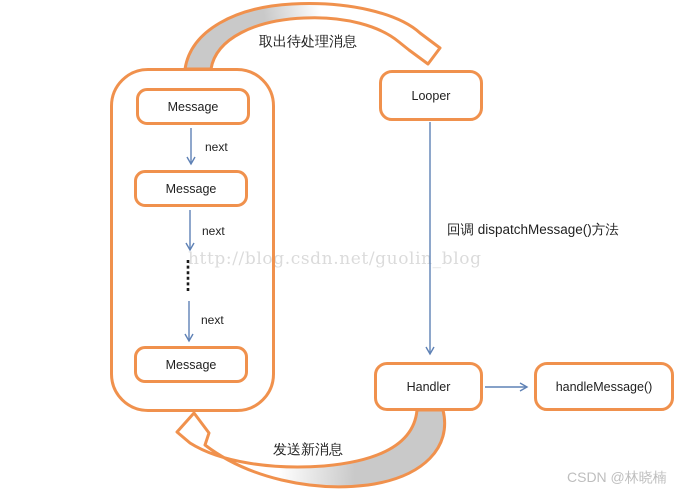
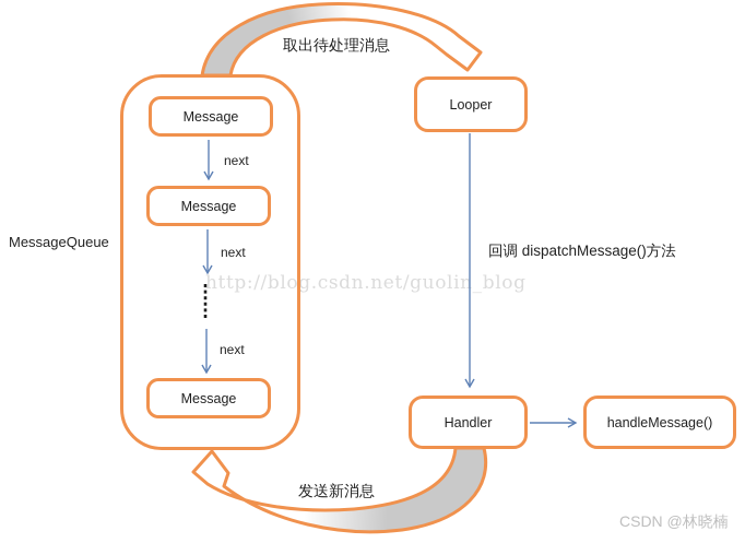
  http://blog.csdn.net/guolin_blog
  Message
  Message
  Message
  Looper
  Handler
  handleMessage()
+ MessageQueue
  next
  next
  next
  取出待处理消息
  回调 dispatchMessage()方法
  发送新消息
  CSDN @林晓楠
